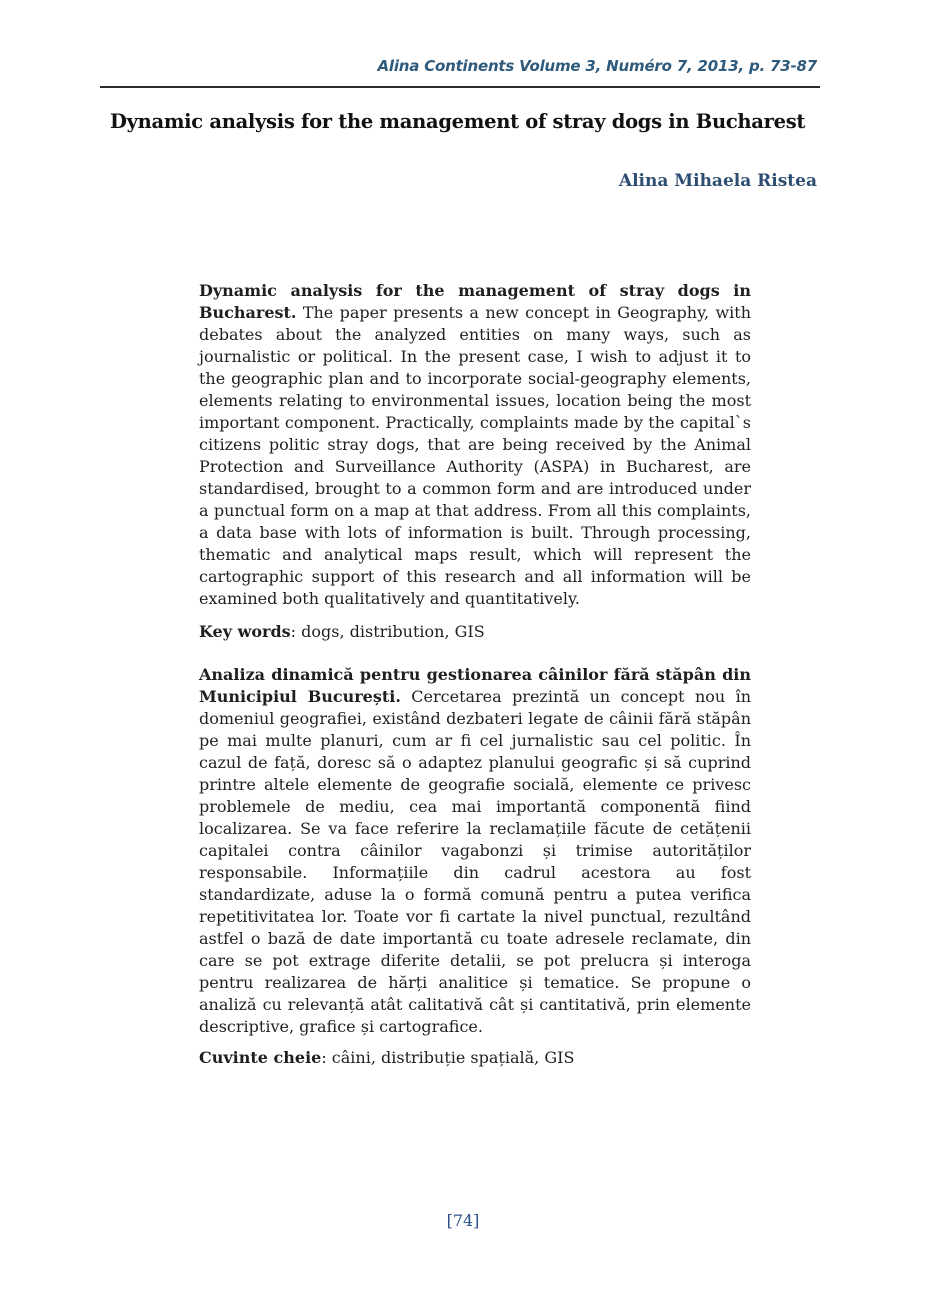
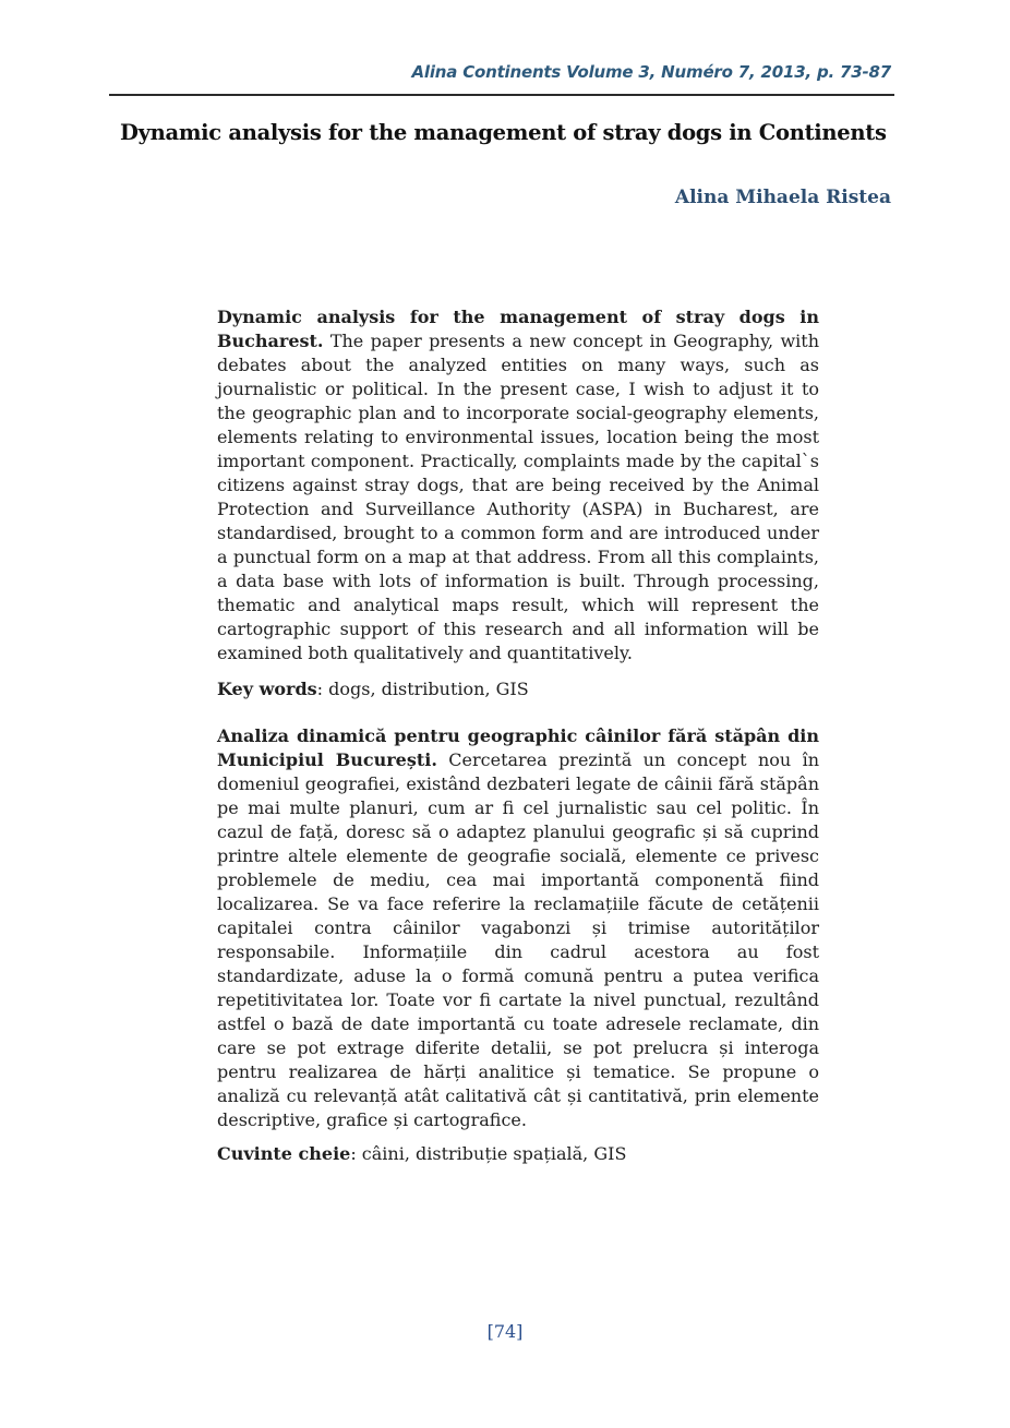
  Alina Continents Volume 3, Numéro 7, 2013, p. 73-87
- Dynamic analysis for the management of stray dogs in Bucharest
+ Dynamic analysis for the management of stray dogs in Continents
  Alina Mihaela Ristea
- Dynamic analysis for the management of stray dogs in Bucharest. The paper presents a new concept in Geography, with debates about the analyzed entities on many ways, such as journalistic or political. In the present case, I wish to adjust it to the geographic plan and to incorporate social-geography elements, elements relating to environmental issues, location being the most important component. Practically, complaints made by the capital`s citizens politic stray dogs, that are being received by the Animal Protection and Surveillance Authority (ASPA) in Bucharest, are standardised, brought to a common form and are introduced under a punctual form on a map at that address. From all this complaints, a data base with lots of information is built. Through processing, thematic and analytical maps result, which will represent the cartographic support of this research and all information will be examined both qualitatively and quantitatively.
+ Dynamic analysis for the management of stray dogs in Bucharest. The paper presents a new concept in Geography, with debates about the analyzed entities on many ways, such as journalistic or political. In the present case, I wish to adjust it to the geographic plan and to incorporate social-geography elements, elements relating to environmental issues, location being the most important component. Practically, complaints made by the capital`s citizens against stray dogs, that are being received by the Animal Protection and Surveillance Authority (ASPA) in Bucharest, are standardised, brought to a common form and are introduced under a punctual form on a map at that address. From all this complaints, a data base with lots of information is built. Through processing, thematic and analytical maps result, which will represent the cartographic support of this research and all information will be examined both qualitatively and quantitatively.
  Key words: dogs, distribution, GIS
- Analiza dinamică pentru gestionarea câinilor fără stăpân din Municipiul București. Cercetarea prezintă un concept nou în domeniul geografiei, existând dezbateri legate de câinii fără stăpân pe mai multe planuri, cum ar fi cel jurnalistic sau cel politic. În cazul de față, doresc să o adaptez planului geografic și să cuprind printre altele elemente de geografie socială, elemente ce privesc problemele de mediu, cea mai importantă componentă fiind localizarea. Se va face referire la reclamațiile făcute de cetățenii capitalei contra câinilor vagabonzi și trimise autorităților responsabile. Informațiile din cadrul acestora au fost standardizate, aduse la o formă comună pentru a putea verifica repetitivitatea lor. Toate vor fi cartate la nivel punctual, rezultând astfel o bază de date importantă cu toate adresele reclamate, din care se pot extrage diferite detalii, se pot prelucra și interoga pentru realizarea de hărți analitice și tematice. Se propune o analiză cu relevanță atât calitativă cât și cantitativă, prin elemente descriptive, grafice și cartografice.
+ Analiza dinamică pentru geographic câinilor fără stăpân din Municipiul București. Cercetarea prezintă un concept nou în domeniul geografiei, existând dezbateri legate de câinii fără stăpân pe mai multe planuri, cum ar fi cel jurnalistic sau cel politic. În cazul de față, doresc să o adaptez planului geografic și să cuprind printre altele elemente de geografie socială, elemente ce privesc problemele de mediu, cea mai importantă componentă fiind localizarea. Se va face referire la reclamațiile făcute de cetățenii capitalei contra câinilor vagabonzi și trimise autorităților responsabile. Informațiile din cadrul acestora au fost standardizate, aduse la o formă comună pentru a putea verifica repetitivitatea lor. Toate vor fi cartate la nivel punctual, rezultând astfel o bază de date importantă cu toate adresele reclamate, din care se pot extrage diferite detalii, se pot prelucra și interoga pentru realizarea de hărți analitice și tematice. Se propune o analiză cu relevanță atât calitativă cât și cantitativă, prin elemente descriptive, grafice și cartografice.
  Cuvinte cheie: câini, distribuție spațială, GIS
  [74]
